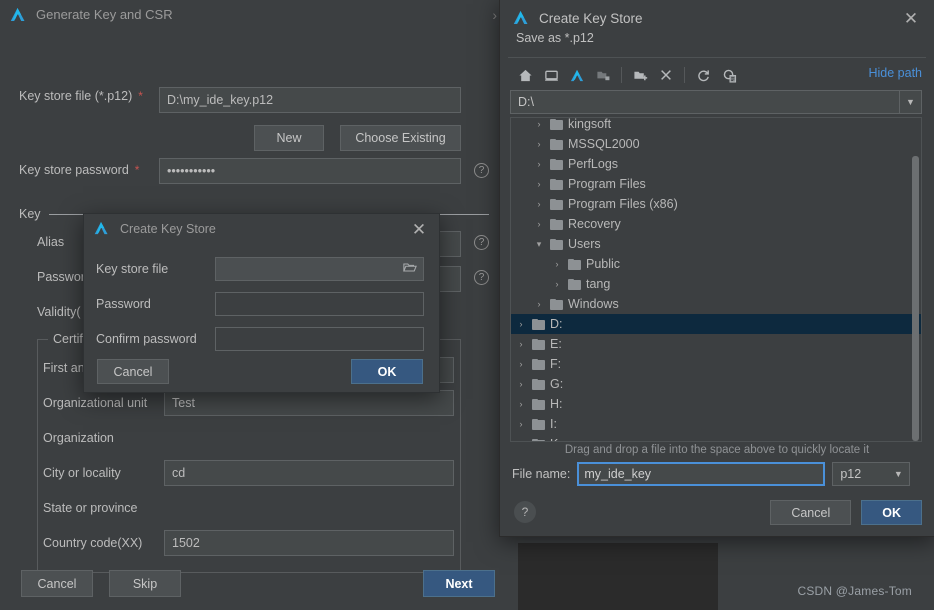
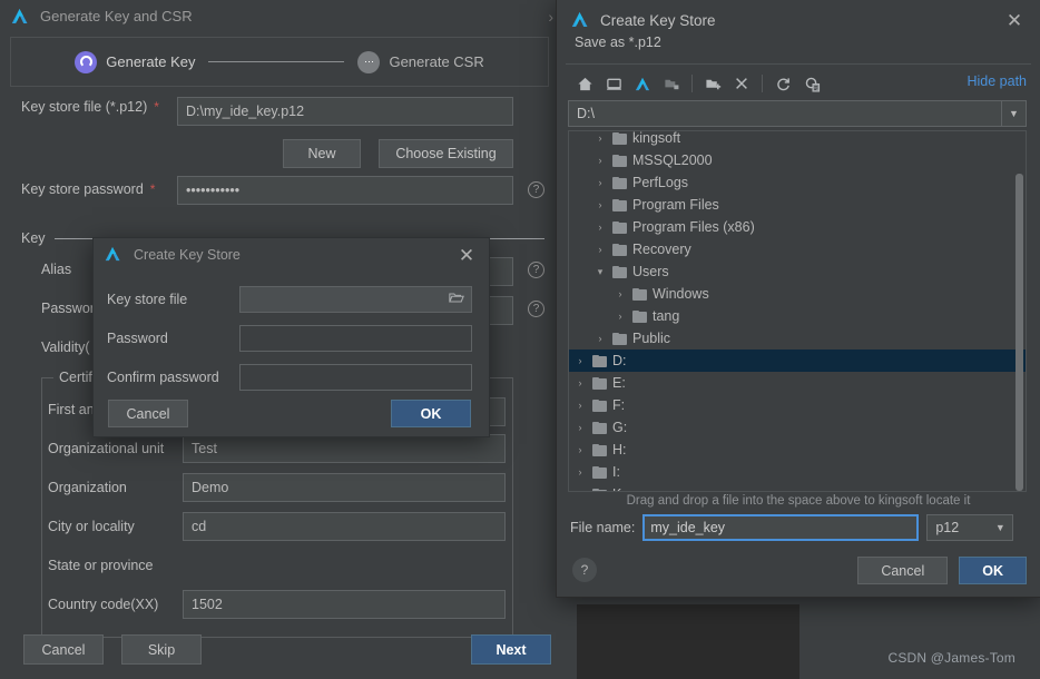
  CSDN @James-Tom
  Generate Key and CSR
  ›
+ Generate Key
+ ⋯
+ Generate CSR
  Key store file (*.p12)
  *
  D:\my_ide_key.p12
  New
  Choose Existing
  Key store password
  *
  •••••••••••
  ?
  Key
  Alias
  ?
  Passwo
  ?
  Validity(
  Certif
  First an
  Organizational unit
  Test
  Organization
+ Demo
  City or locality
  cd
  State or province
  Country code(XX)
  1502
  Cancel
  Skip
  Next
  Create Key Store
  ✕
  Key store file
  Password
  Confirm password
  Cancel
  OK
  Create Key Store
  ✕
  Save as *.p12
  Hide path
  D:\
  ▼
  ›
  kingsoft
  ›
  MSSQL2000
  ›
  PerfLogs
  ›
  Program Files
  ›
  Program Files (x86)
  ›
  Recovery
  ▾
  Users
  ›
- Public
+ Windows
  ›
  tang
  ›
- Windows
+ Public
  ›
  D:
  ›
  E:
  ›
  F:
  ›
  G:
  ›
  H:
  ›
  I:
- Drag and drop a file into the space above to quickly locate it
+ Drag and drop a file into the space above to kingsoft locate it
  File name:
  my_ide_key
  p12
  ▼
  ?
  Cancel
  OK
